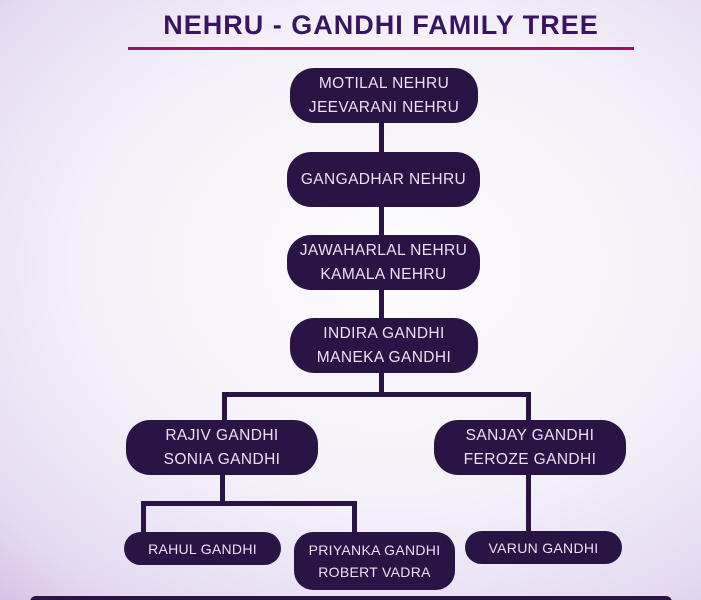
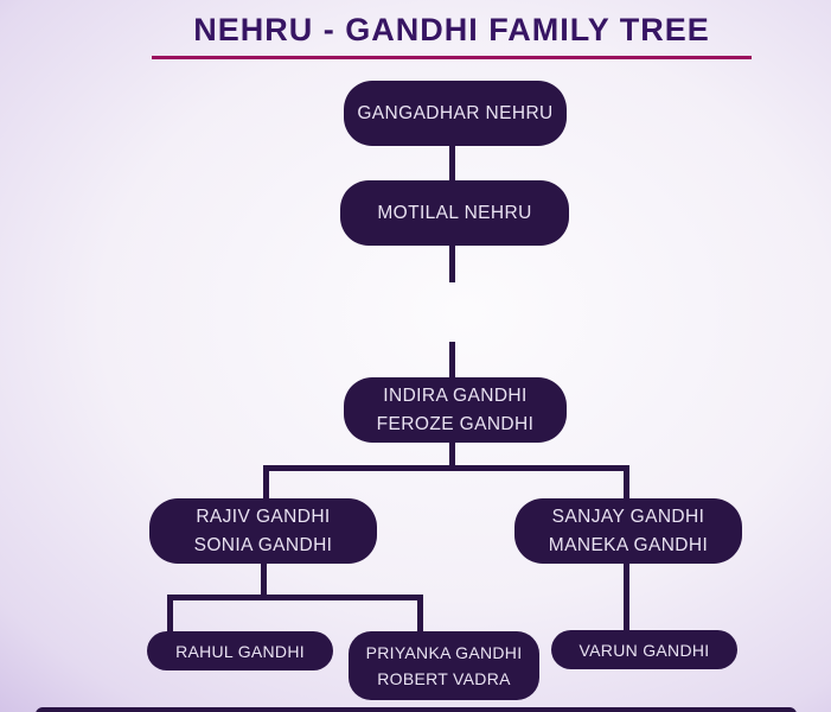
  NEHRU - GANDHI FAMILY TREE
- MOTILAL NEHRU
+ GANGADHAR NEHRU
- JEEVARANI NEHRU
- GANGADHAR NEHRU
+ MOTILAL NEHRU
- JAWAHARLAL NEHRU
- KAMALA NEHRU
  INDIRA GANDHI
- MANEKA GANDHI
+ FEROZE GANDHI
  RAJIV GANDHI
  SONIA GANDHI
  SANJAY GANDHI
- FEROZE GANDHI
+ MANEKA GANDHI
  RAHUL GANDHI
  PRIYANKA GANDHI
  ROBERT VADRA
  VARUN GANDHI
